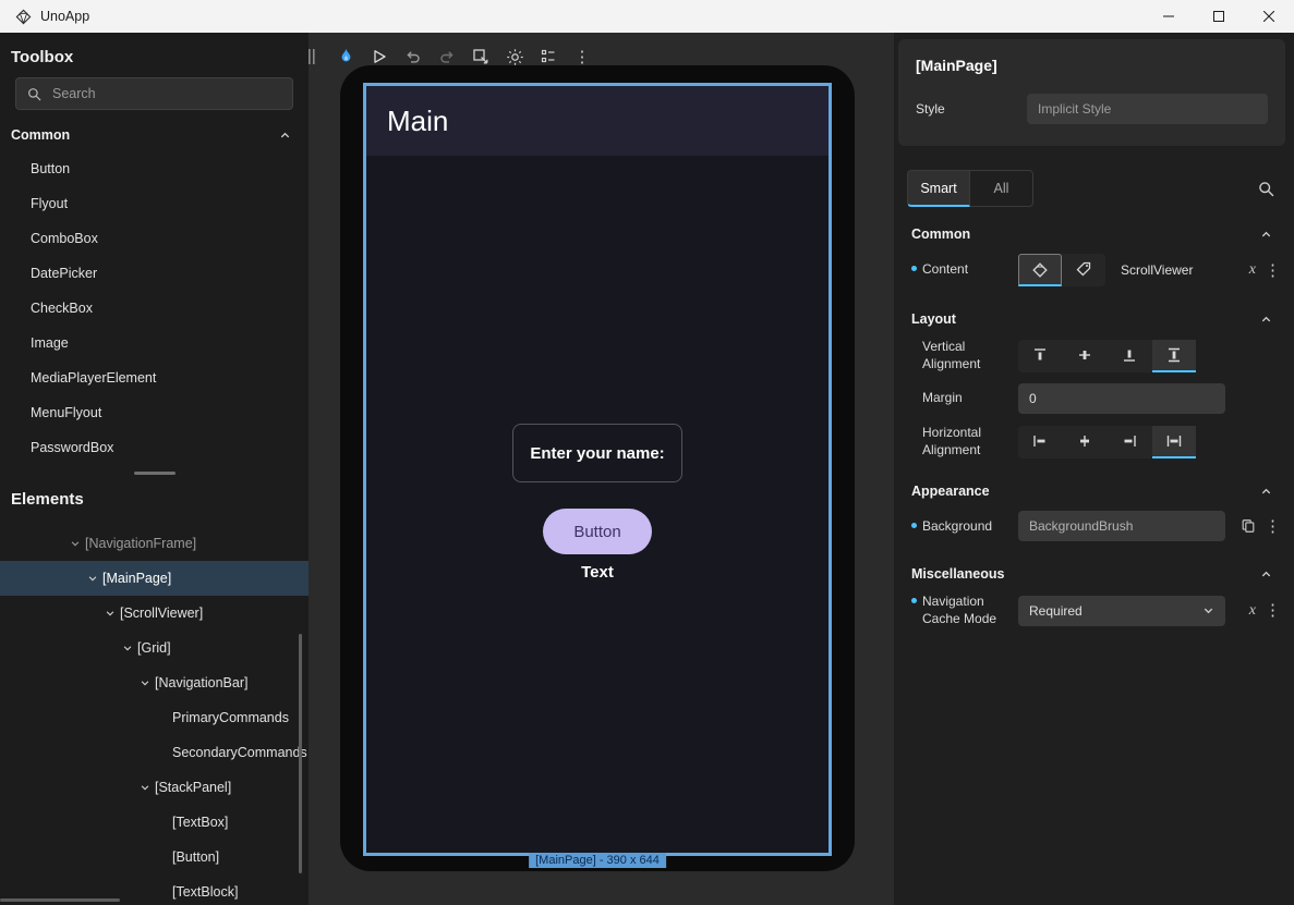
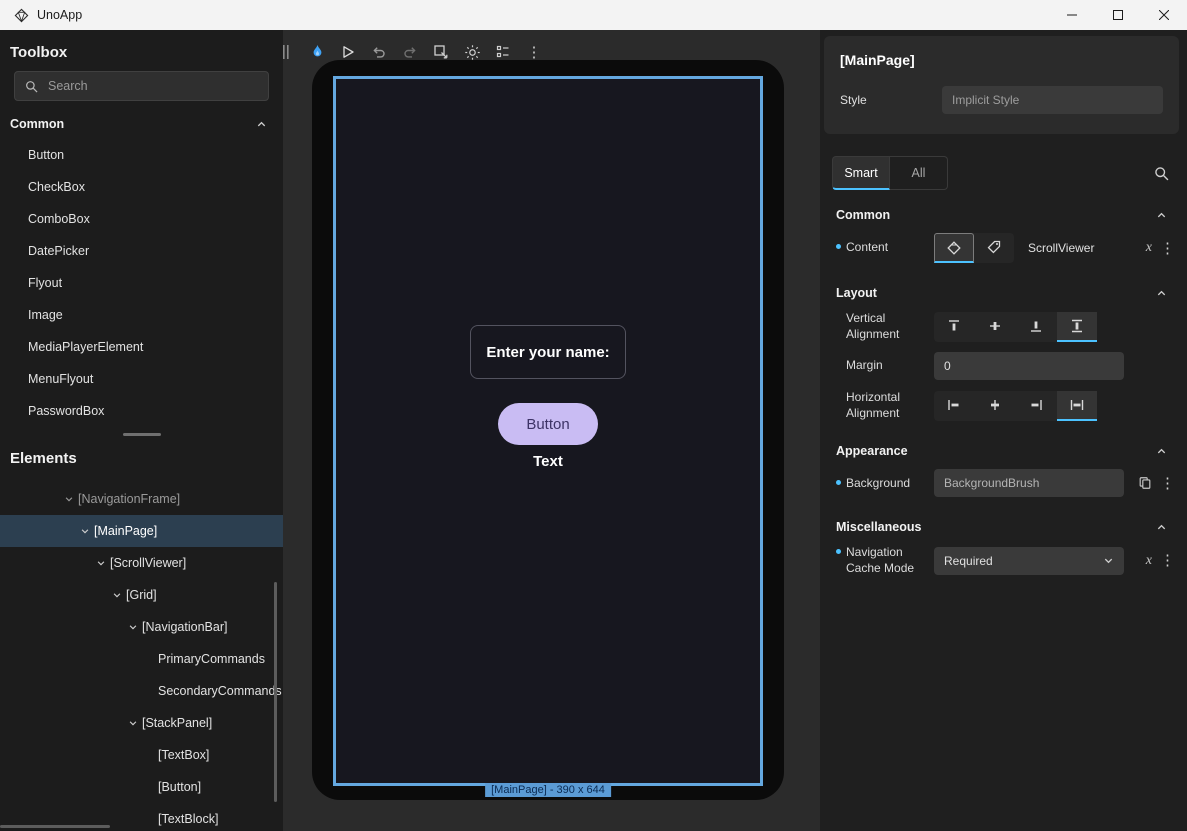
  UnoApp
  Toolbox
  Search
  Common
  Button
- Flyout
+ CheckBox
  ComboBox
  DatePicker
- CheckBox
+ Flyout
  Image
  MediaPlayerElement
  MenuFlyout
  PasswordBox
  Elements
  [NavigationFrame]
  [MainPage]
  [ScrollViewer]
  [Grid]
  [NavigationBar]
  PrimaryCommands
  SecondaryCommands
  [StackPanel]
  [TextBox]
  [Button]
  [TextBlock]
  ⋮
- Main
  Enter your name:
  Button
  Text
  [MainPage] - 390 x 644
  [MainPage]
  Style
  Implicit Style
  Smart
  All
  Common
  Content
  ScrollViewer
  x
  ⋮
  Layout
  Vertical Alignment
  Margin
  0
  Horizontal Alignment
  Appearance
  Background
  BackgroundBrush
  ⋮
  Miscellaneous
  Navigation Cache Mode
  Required
  x
  ⋮
